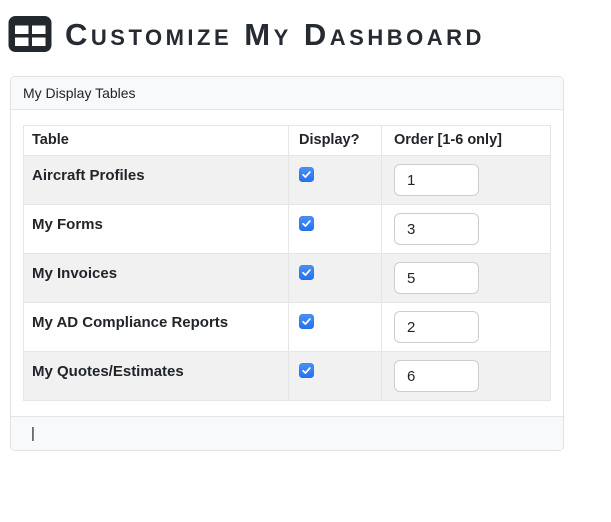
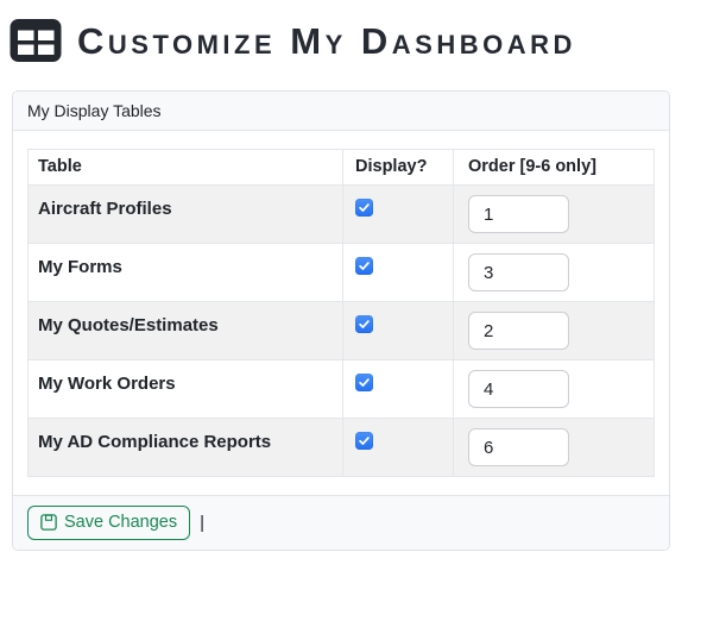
  Customize My Dashboard
  My Display Tables
- Table	Display?	Order [1-6 only]
+ Table	Display?	Order [9-6 only]
  Aircraft Profiles		1
  My Forms		3
- My Invoices		5
- My AD Compliance Reports		2
+ My Quotes/Estimates		2
+ My Work Orders		4
- My Quotes/Estimates		6
+ My AD Compliance Reports		6
+ Save Changes
  |
